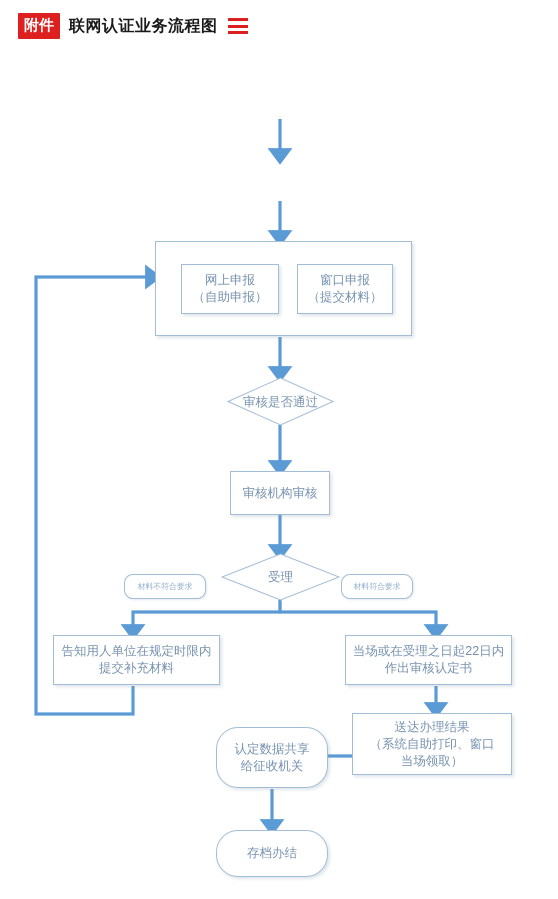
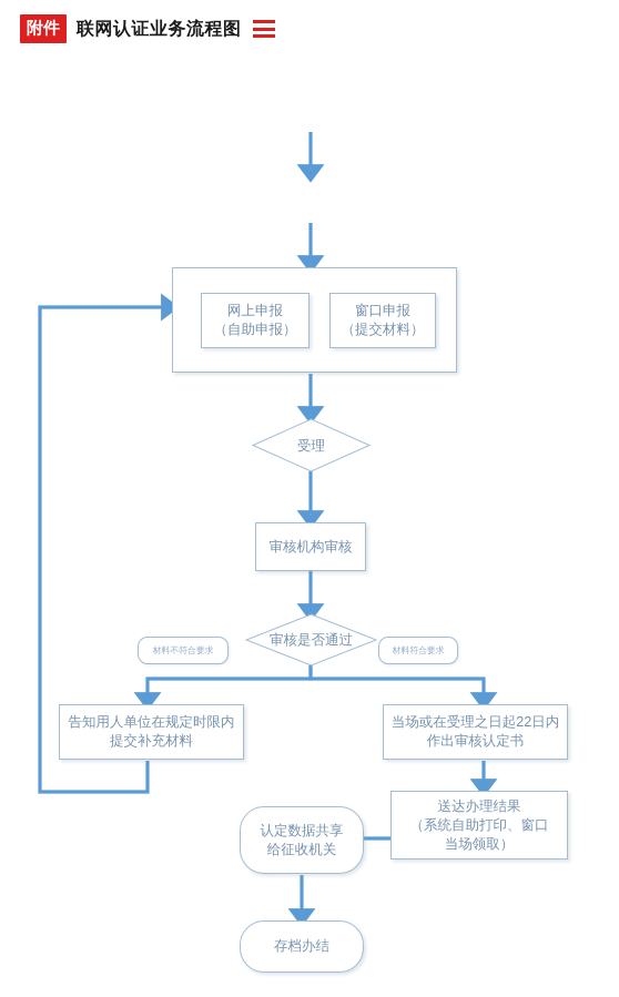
  附件
  联网认证业务流程图
  网上申报
  （自助申报）
  窗口申报
  （提交材料）
- 审核是否通过
+ 受理
  审核机构审核
- 受理
+ 审核是否通过
  材料不符合要求
  材料符合要求
  告知用人单位在规定时限内
  提交补充材料
  当场或在受理之日起22日内
  作出审核认定书
  送达办理结果
  （系统自助打印、窗口
  当场领取）
  认定数据共享
  给征收机关
  存档办结
